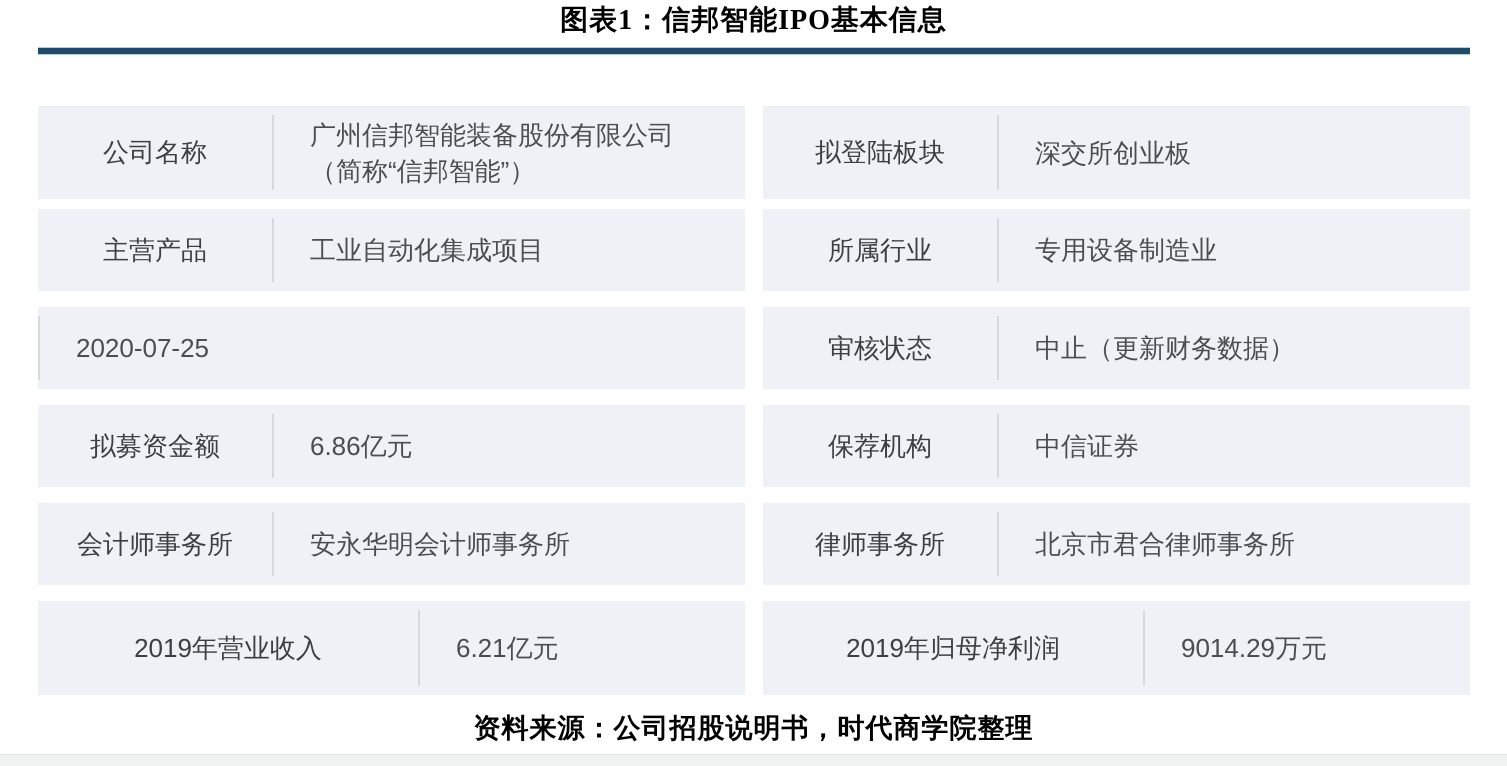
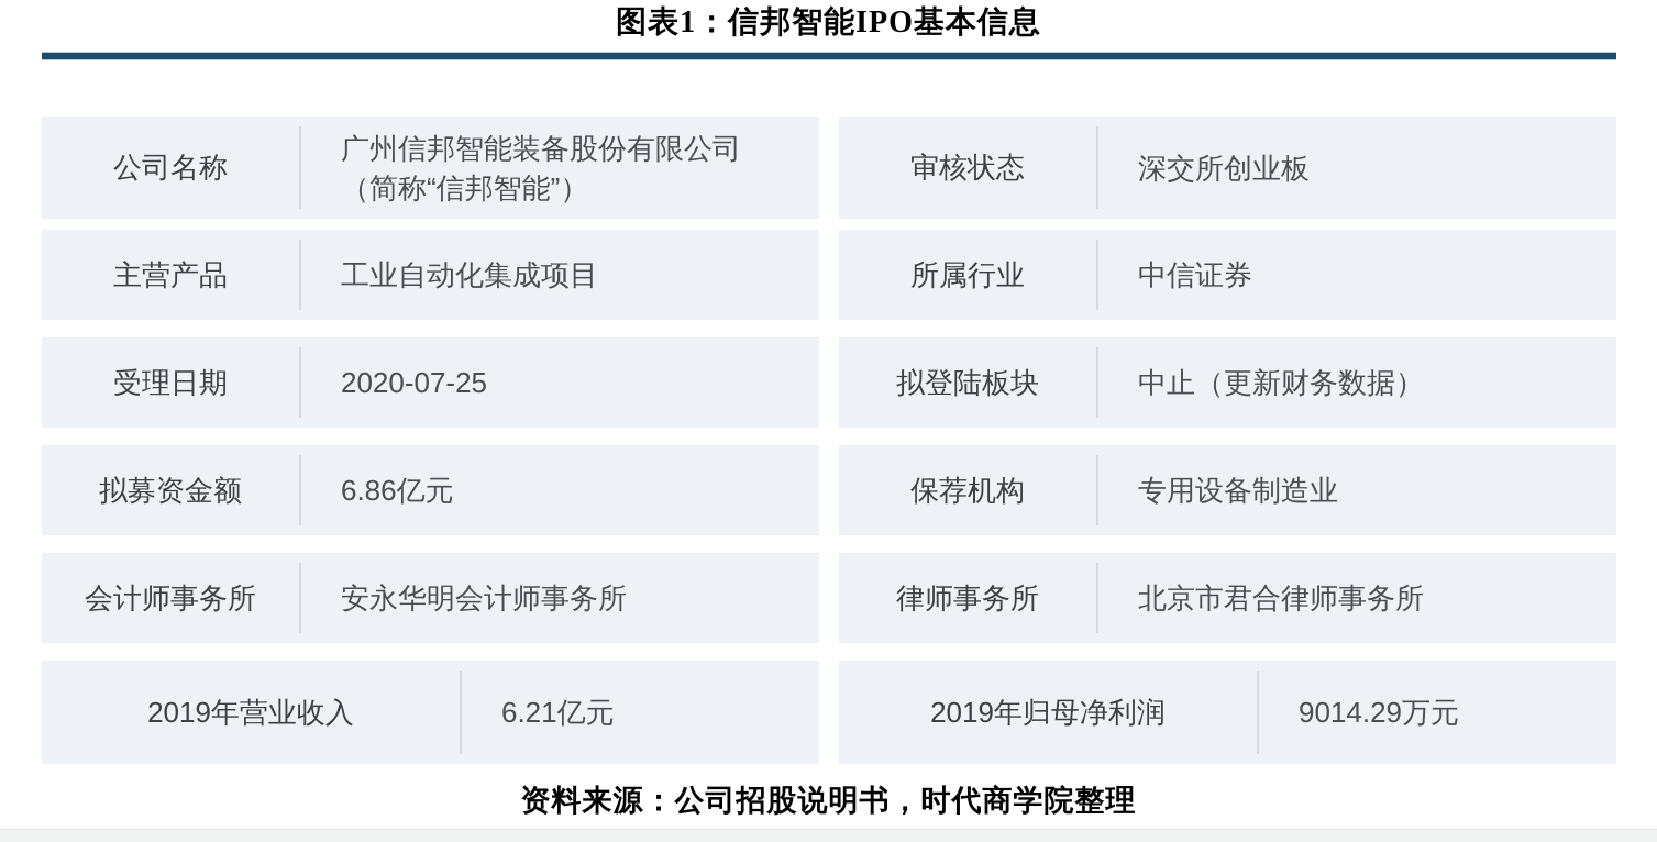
  图表1：信邦智能IPO基本信息
  公司名称
  广州信邦智能装备股份有限公司
  （简称“信邦智能”）
- 拟登陆板块
+ 审核状态
  深交所创业板
  主营产品
  工业自动化集成项目
  所属行业
- 专用设备制造业
+ 中信证券
+ 受理日期
  2020-07-25
- 审核状态
+ 拟登陆板块
  中止（更新财务数据）
  拟募资金额
  6.86亿元
  保荐机构
- 中信证券
+ 专用设备制造业
  会计师事务所
  安永华明会计师事务所
  律师事务所
  北京市君合律师事务所
  2019年营业收入
  6.21亿元
  2019年归母净利润
  9014.29万元
  资料来源：公司招股说明书，时代商学院整理
